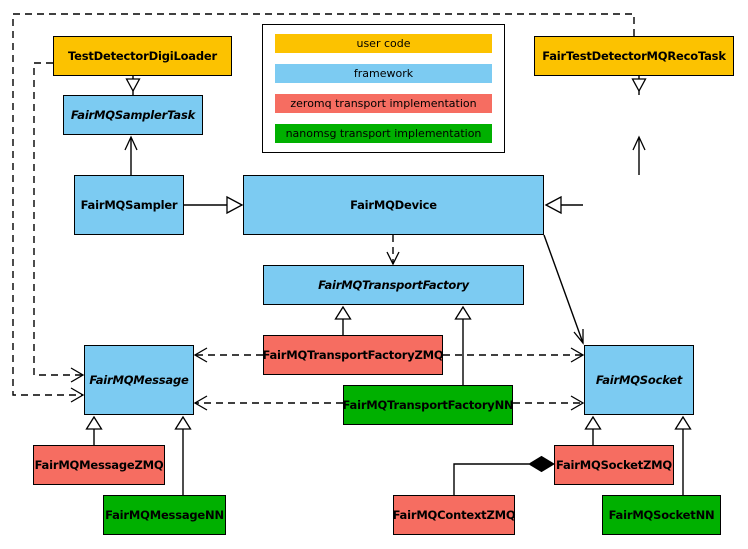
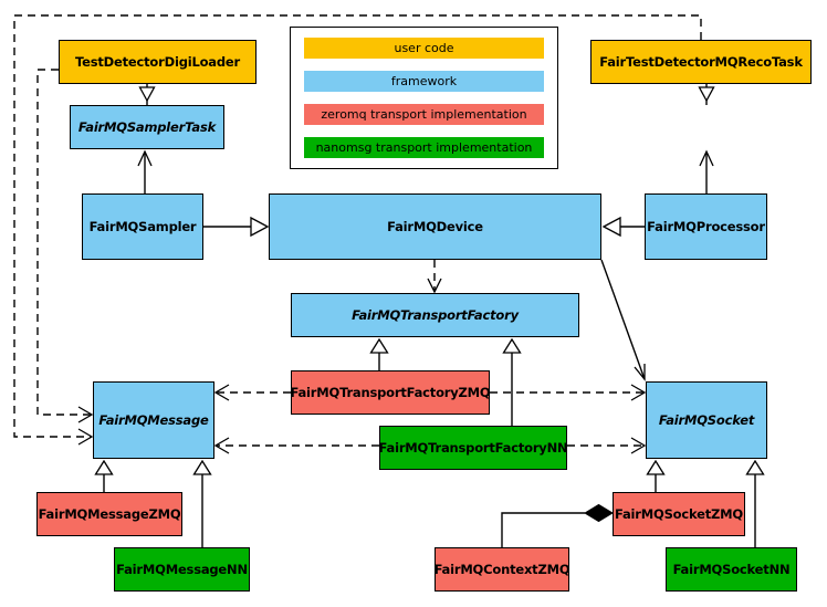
  user code
  framework
  zeromq transport implementation
  nanomsg transport implementation
  TestDetectorDigiLoader
  FairTestDetectorMQRecoTask
  FairMQSamplerTask
  FairMQSampler
  FairMQDevice
+ FairMQProcessor
  FairMQTransportFactory
  FairMQTransportFactoryZMQ
  FairMQTransportFactoryNN
  FairMQMessage
  FairMQSocket
  FairMQMessageZMQ
  FairMQMessageNN
  FairMQSocketZMQ
  FairMQSocketNN
  FairMQContextZMQ
